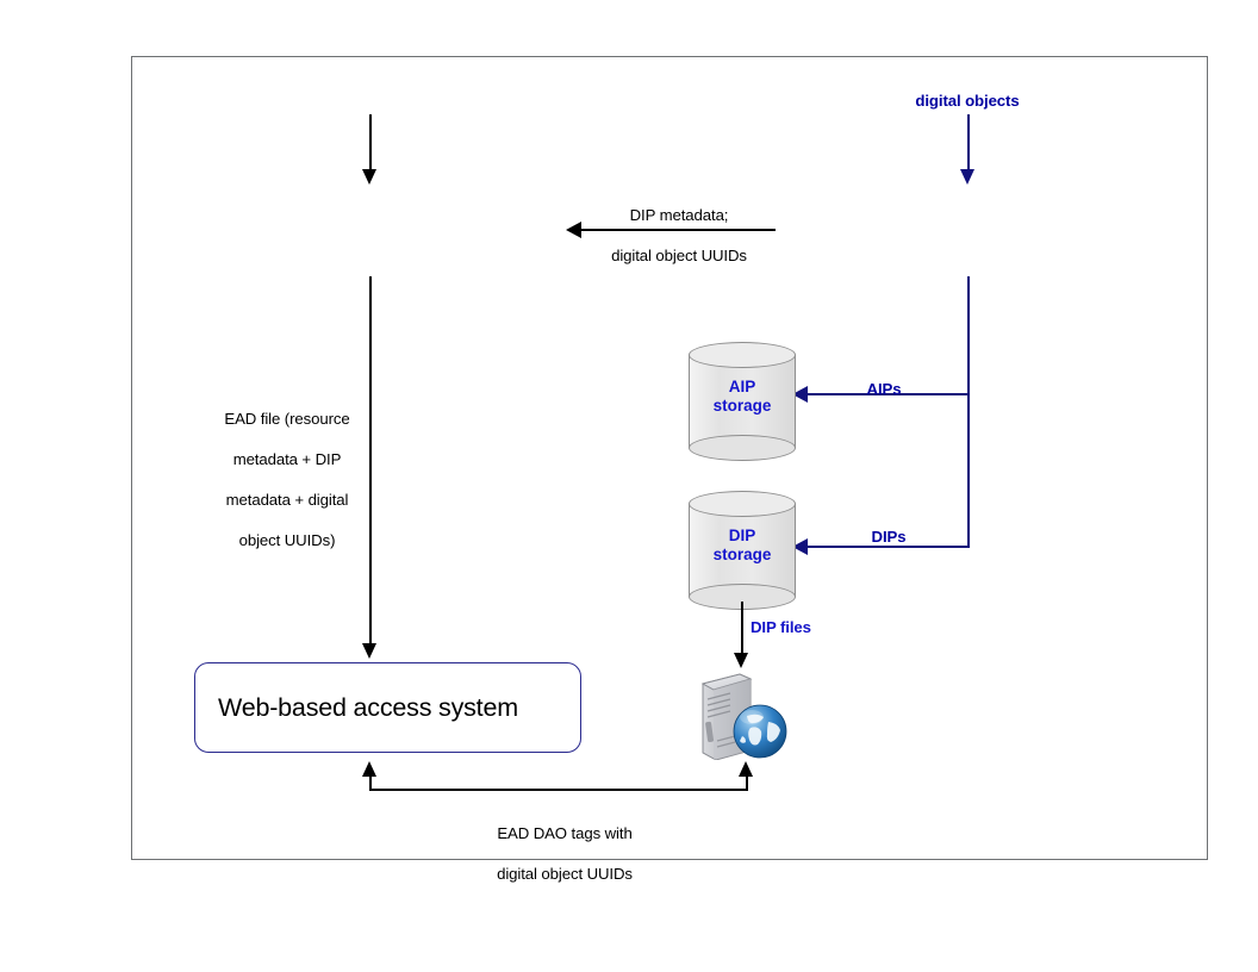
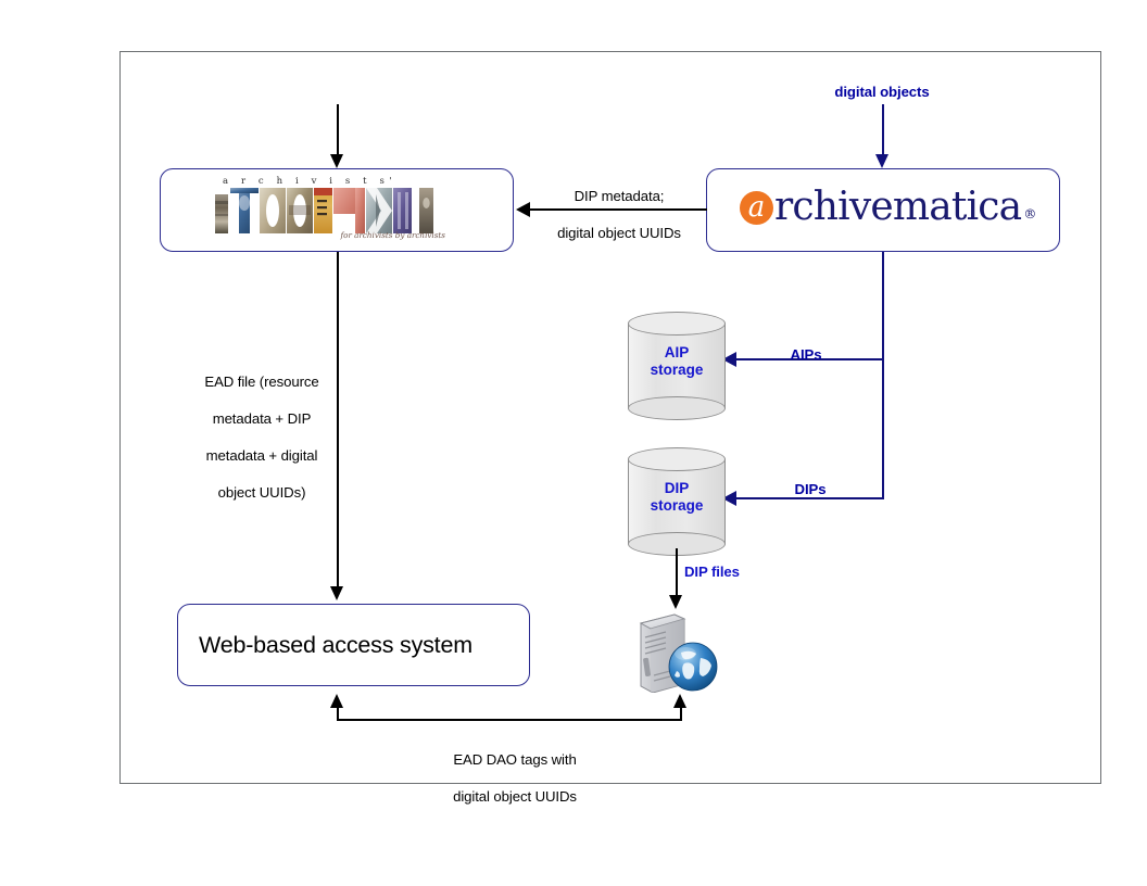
  digital objects
+ a r c h i v i s t s'
+ for archivists by archivists
+ a
+ rchivematica
+ ®
  DIP metadata;
  digital object UUIDs
  EAD file (resource
  metadata + DIP
  metadata + digital
  object UUIDs)
  AIPs
  DIPs
  AIP
  storage
  DIP
  storage
  DIP files
  Web-based access system
  EAD DAO tags with
  digital object UUIDs
